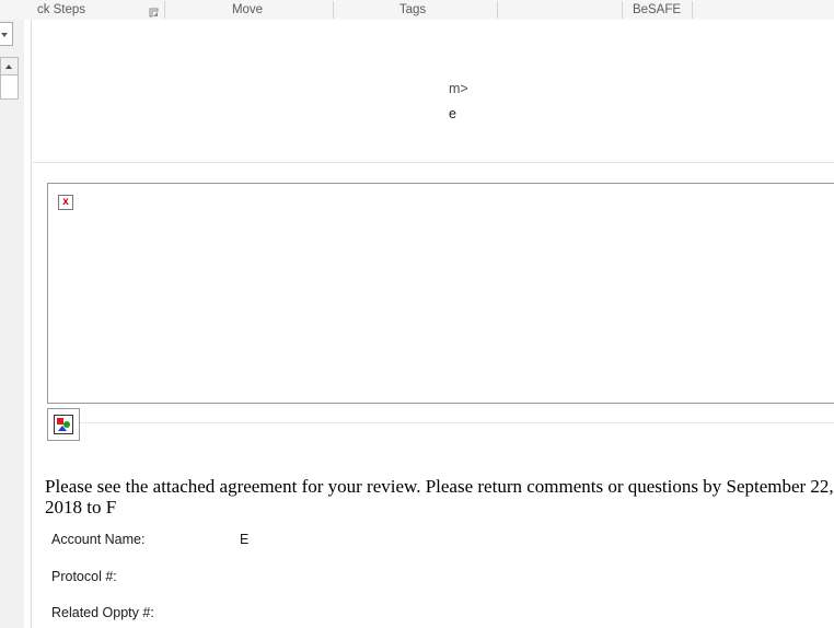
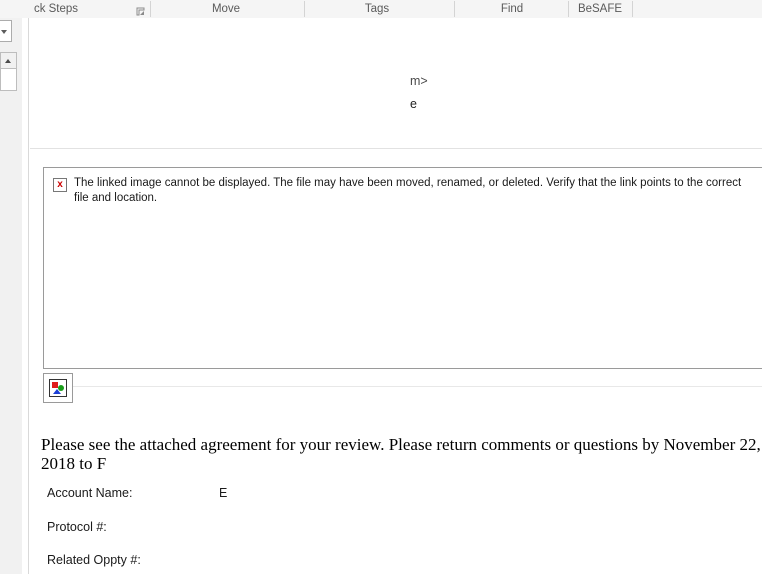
  ck Steps
  Move
  Tags
+ Find
  BeSAFE
  m>
  e
  x
+ The linked image cannot be displayed. The file may have been moved, renamed, or deleted. Verify that the link points to the correct file and location.
- Please see the attached agreement for your review. Please return comments or questions by September 22, 2018 to F
+ Please see the attached agreement for your review. Please return comments or questions by November 22, 2018 to F
  Account Name:
  E
  Protocol #:
  Related Oppty #:
